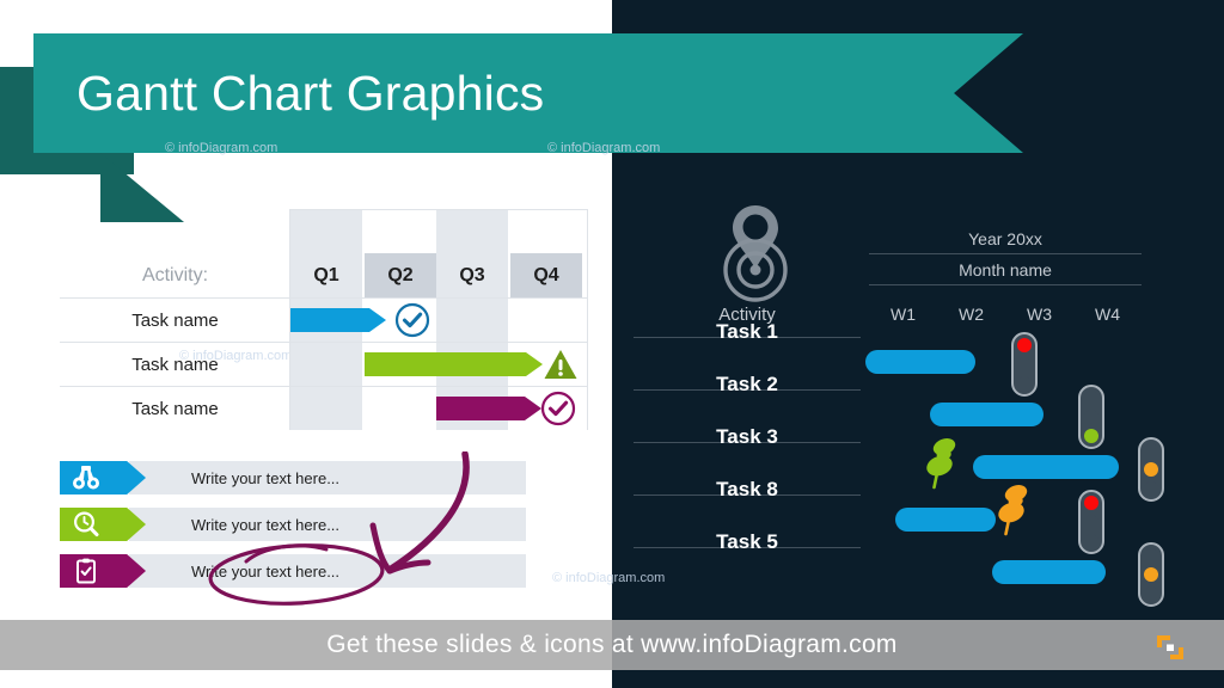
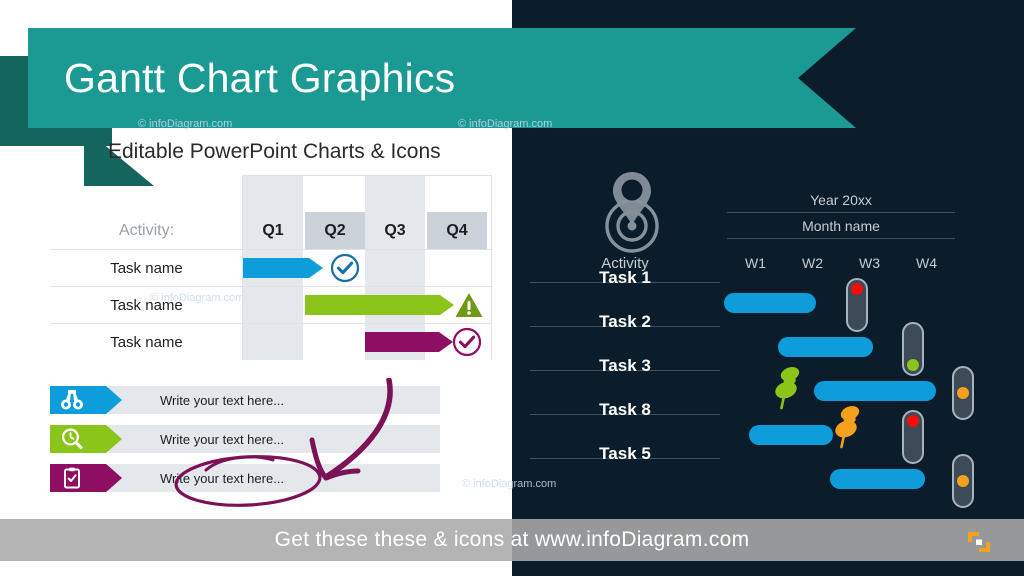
  Gantt Chart Graphics
+ Editable PowerPoint Charts & Icons
  © infoDiagram.com
  © infoDiagram.com
  © infoDiagram.com
  © infoDiagram.com
  Q1
  Q2
  Q3
  Q4
  Activity:
  Task name
  Task name
  Task name
  Write your text here...
  Write your text here...
  Wrte your text here...
  Year 20xx
  Month name
  Activity
  W1
  W2
  W3
  W4
  Task 1
  Task 2
  Task 3
  Task 8
  Task 5
- Get these slides & icons at www.infoDiagram.com
+ Get these these & icons at www.infoDiagram.com
